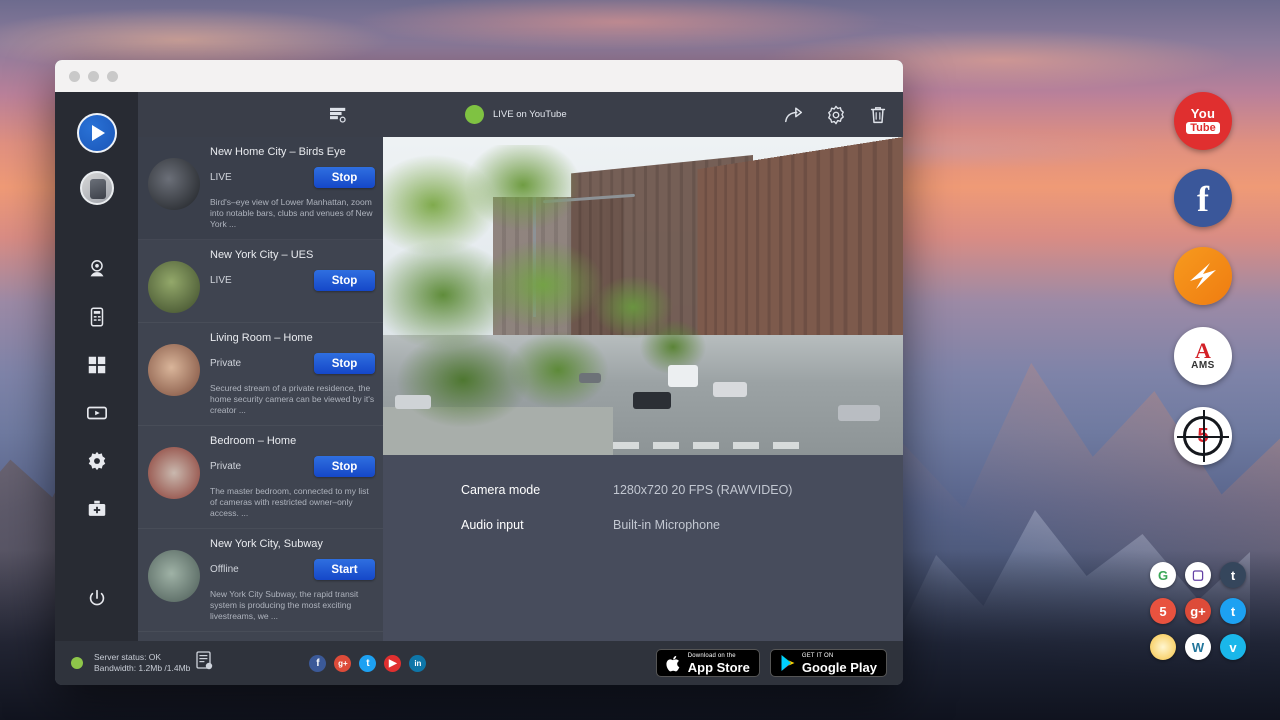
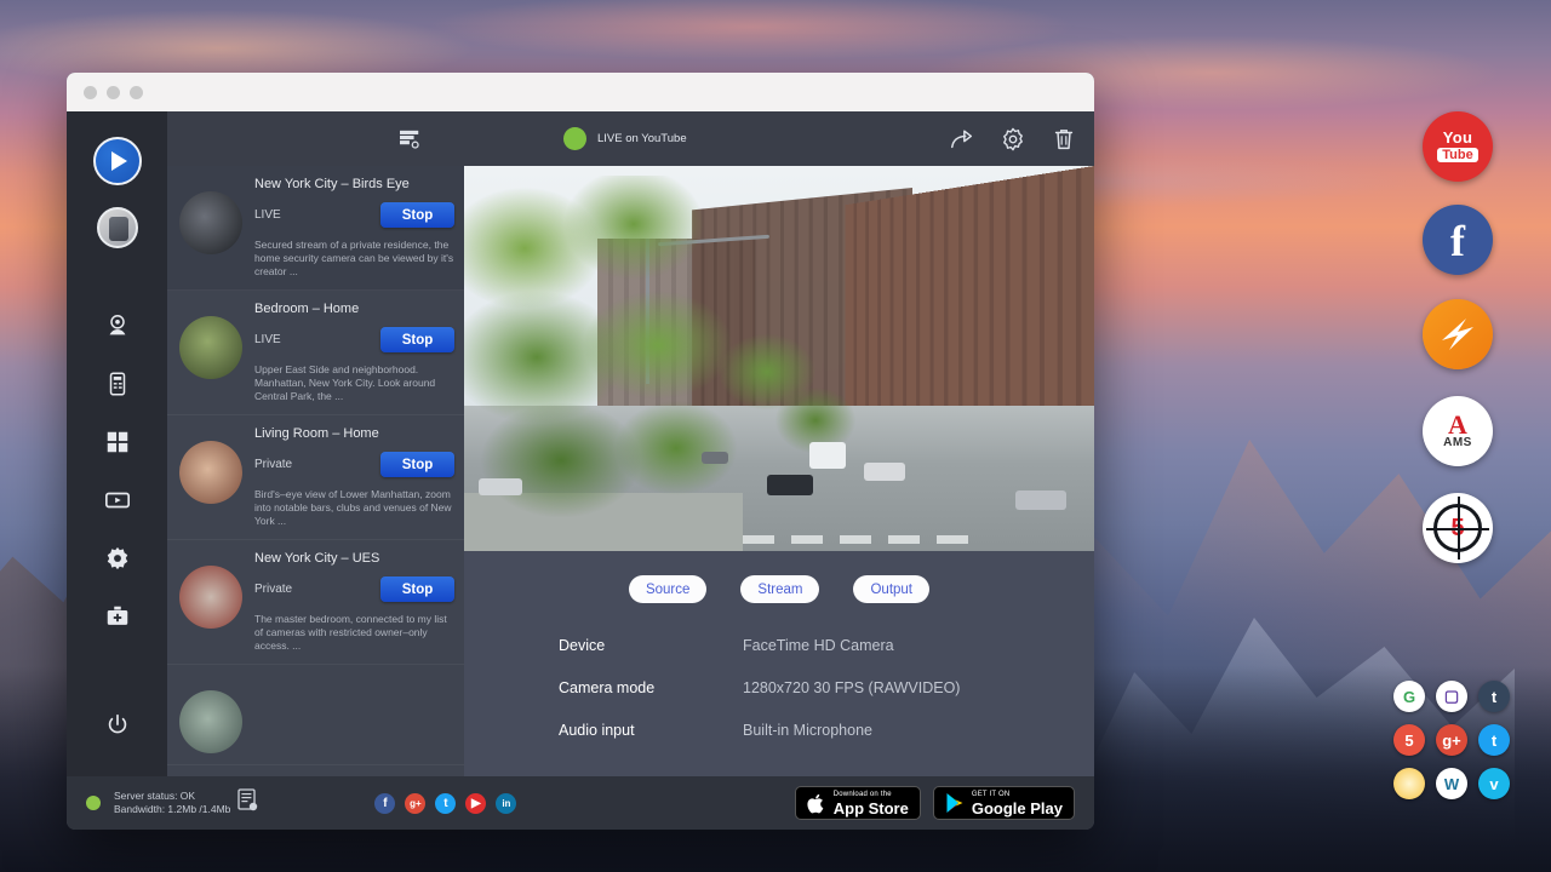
  You
  Tube
  f
  A
  AMS
  G
  ▢
  t
  5
  g+
  t
  W
  v
- New Home City – Birds Eye
+ New York City – Birds Eye
  LIVE
  Stop
- Bird's–eye view of Lower Manhattan, zoom into notable bars, clubs and venues of New York ...
+ Secured stream of a private residence, the home security camera can be viewed by it's creator ...
- New York City – UES
+ Bedroom – Home
  LIVE
  Stop
+ Upper East Side and neighborhood. Manhattan, New York City. Look around Central Park, the ...
  Living Room – Home
  Private
  Stop
- Secured stream of a private residence, the home security camera can be viewed by it's creator ...
+ Bird's–eye view of Lower Manhattan, zoom into notable bars, clubs and venues of New York ...
- Bedroom – Home
+ New York City – UES
  Private
  Stop
  The master bedroom, connected to my list of cameras with restricted owner–only access. ...
- New York City, Subway
- Offline
- Start
- New York City Subway, the rapid transit system is producing the most exciting livestreams, we ...
  LIVE on YouTube
+ Source
+ Stream
+ Output
+ Device
+ FaceTime HD Camera
  Camera mode
- 1280x720 20 FPS (RAWVIDEO)
+ 1280x720 30 FPS (RAWVIDEO)
  Audio input
  Built-in Microphone
  Server status: OK
  Bandwidth: 1.2Mb /1.4Mb
  f
  g+
  t
  ▶
  in
  App Store
  Google Play
